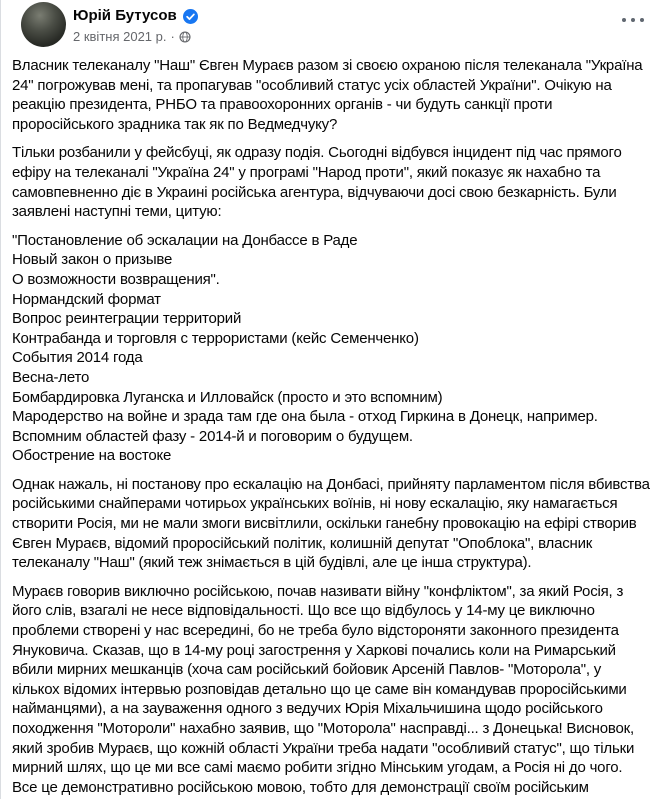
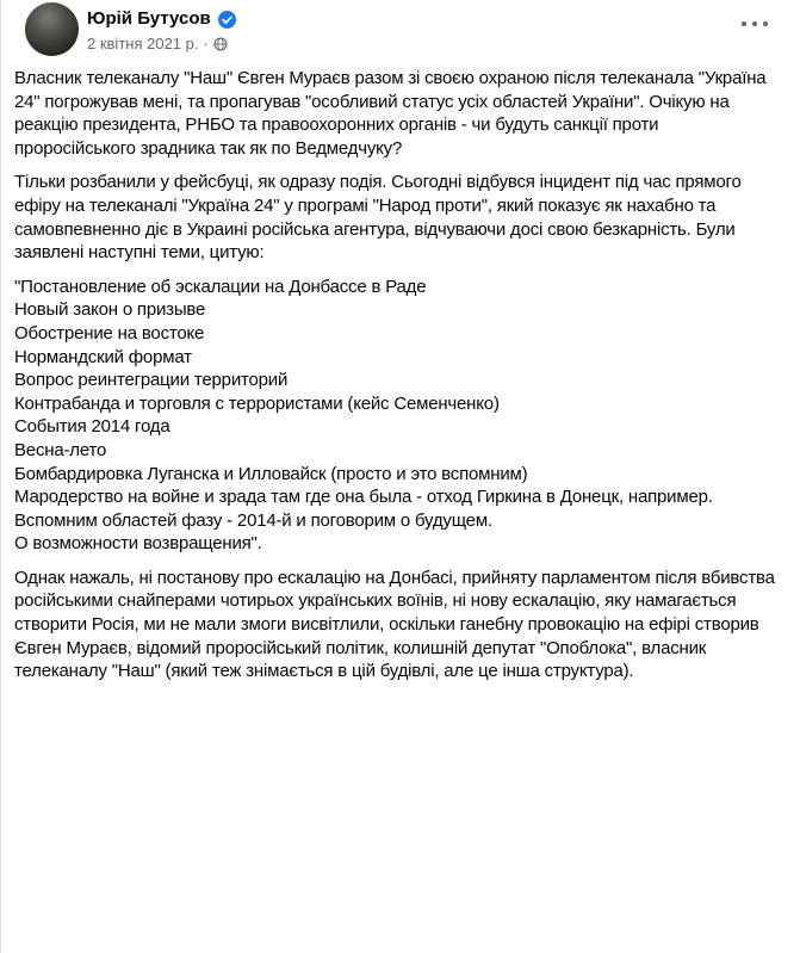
  Юрій Бутусов
  2 квітня 2021 р.
  ·
  Власник телеканалу "Наш" Євген Мураєв разом зі своєю охраною після телеканала "Україна 24" погрожував мені, та пропагував "особливий статус усіх областей України". Очікую на реакцію президента, РНБО та правоохоронних органів - чи будуть санкції проти проросійського зрадника так як по Ведмедчуку?
  Тільки розбанили у фейсбуці, як одразу подія. Сьогодні відбувся інцидент під час прямого ефіру на телеканалі "Україна 24" у програмі "Народ проти", який показує як нахабно та самовпевненно діє в Украині російська агентура, відчуваючи досі свою безкарність. Були заявлені наступні теми, цитую:
  "Постановление об эскалации на Донбассе в Раде
  Новый закон о призыве
- О возможности возвращения".
+ Обострение на востоке
  Нормандский формат
  Вопрос реинтеграции территорий
  Контрабанда и торговля с террористами (кейс Семенченко)
  События 2014 года
  Весна-лето
  Бомбардировка Луганска и Илловайск (просто и это вспомним)
  Мародерство на войне и зрада там где она была - отход Гиркина в Донецк, например.
  Вспомним областей фазу - 2014-й и поговорим о будущем.
- Обострение на востоке
+ О возможности возвращения".
  Однак нажаль, ні постанову про ескалацію на Донбасі, прийняту парламентом після вбивства російськими снайперами чотирьох українських воїнів, ні нову ескалацію, яку намагається створити Росія, ми не мали змоги висвітлили, оскільки ганебну провокацію на ефірі створив Євген Мураєв, відомий проросійський політик, колишній депутат "Опоблока", власник телеканалу "Наш" (який теж знімається в цій будівлі, але це інша структура).
- Мураєв говорив виключно російською, почав називати війну "конфліктом", за який Росія, з його слів, взагалі не несе відповідальності. Що все що відбулось у 14-му це виключно проблеми створені у нас всередині, бо не треба було відстороняти законного президента Януковича. Сказав, що в 14-му році загострення у Харкові почались коли на Римарський вбили мирних мешканців (хоча сам російський бойовик Арсеній Павлов- "Моторола", у кількох відомих інтервью розповідав детально що це саме він командував проросійськими найманцями), а на зауваження одного з ведучих Юрія Міхальчишина щодо російського походження "Мотороли" нахабно заявив, що "Моторола" насправді... з Донецька! Висновок, який зробив Мураєв, що кожній області України треба надати "особливий статус", що тільки мирний шлях, що це ми все самі маємо робити згідно Мінським угодам, а Росія ні до чого.
- Все це демонстративно російською мовою, тобто для демонстрації своїм російським
